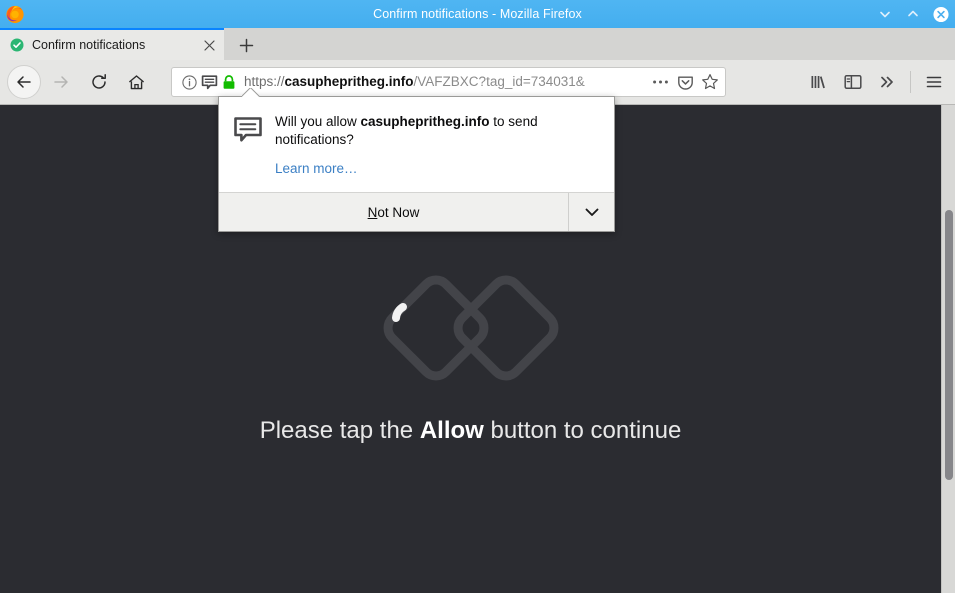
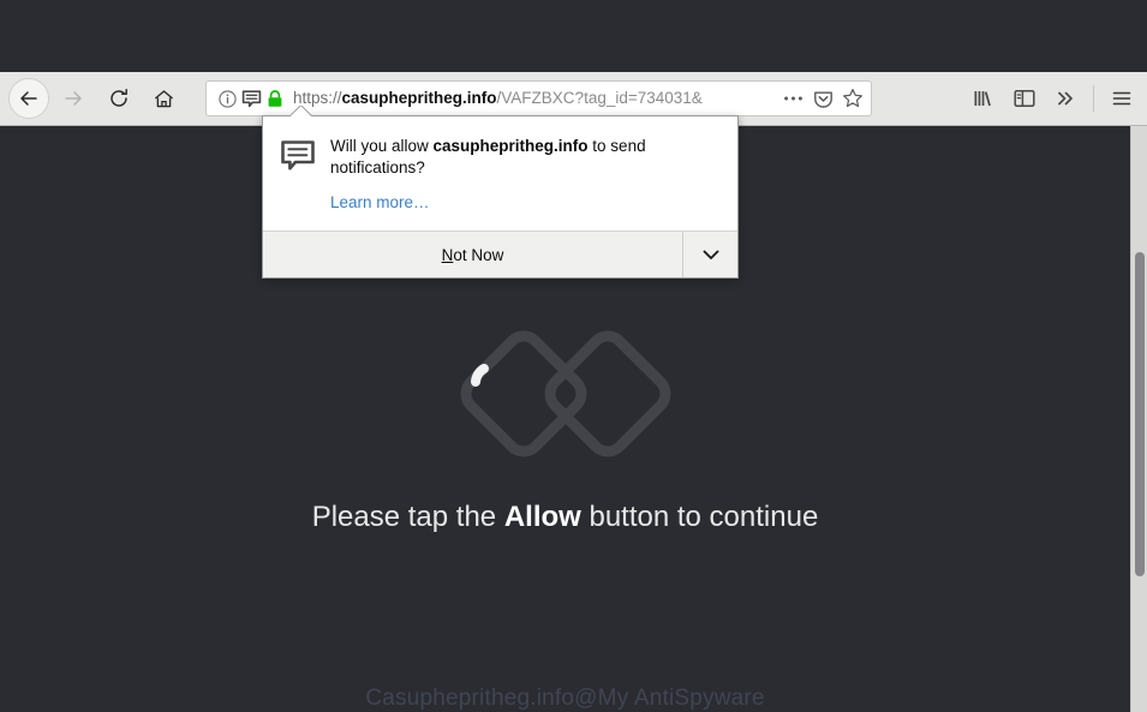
- Confirm notifications - Mozilla Firefox
- Confirm notifications
  https://casuphepritheg.info/VAFZBXC?tag_id=734031&
  Please tap the Allow button to continue
+ Casuphepritheg.info@My AntiSpyware
  Will you allow casuphepritheg.info to send notifications?
  Learn more…
  N
  ot Now
